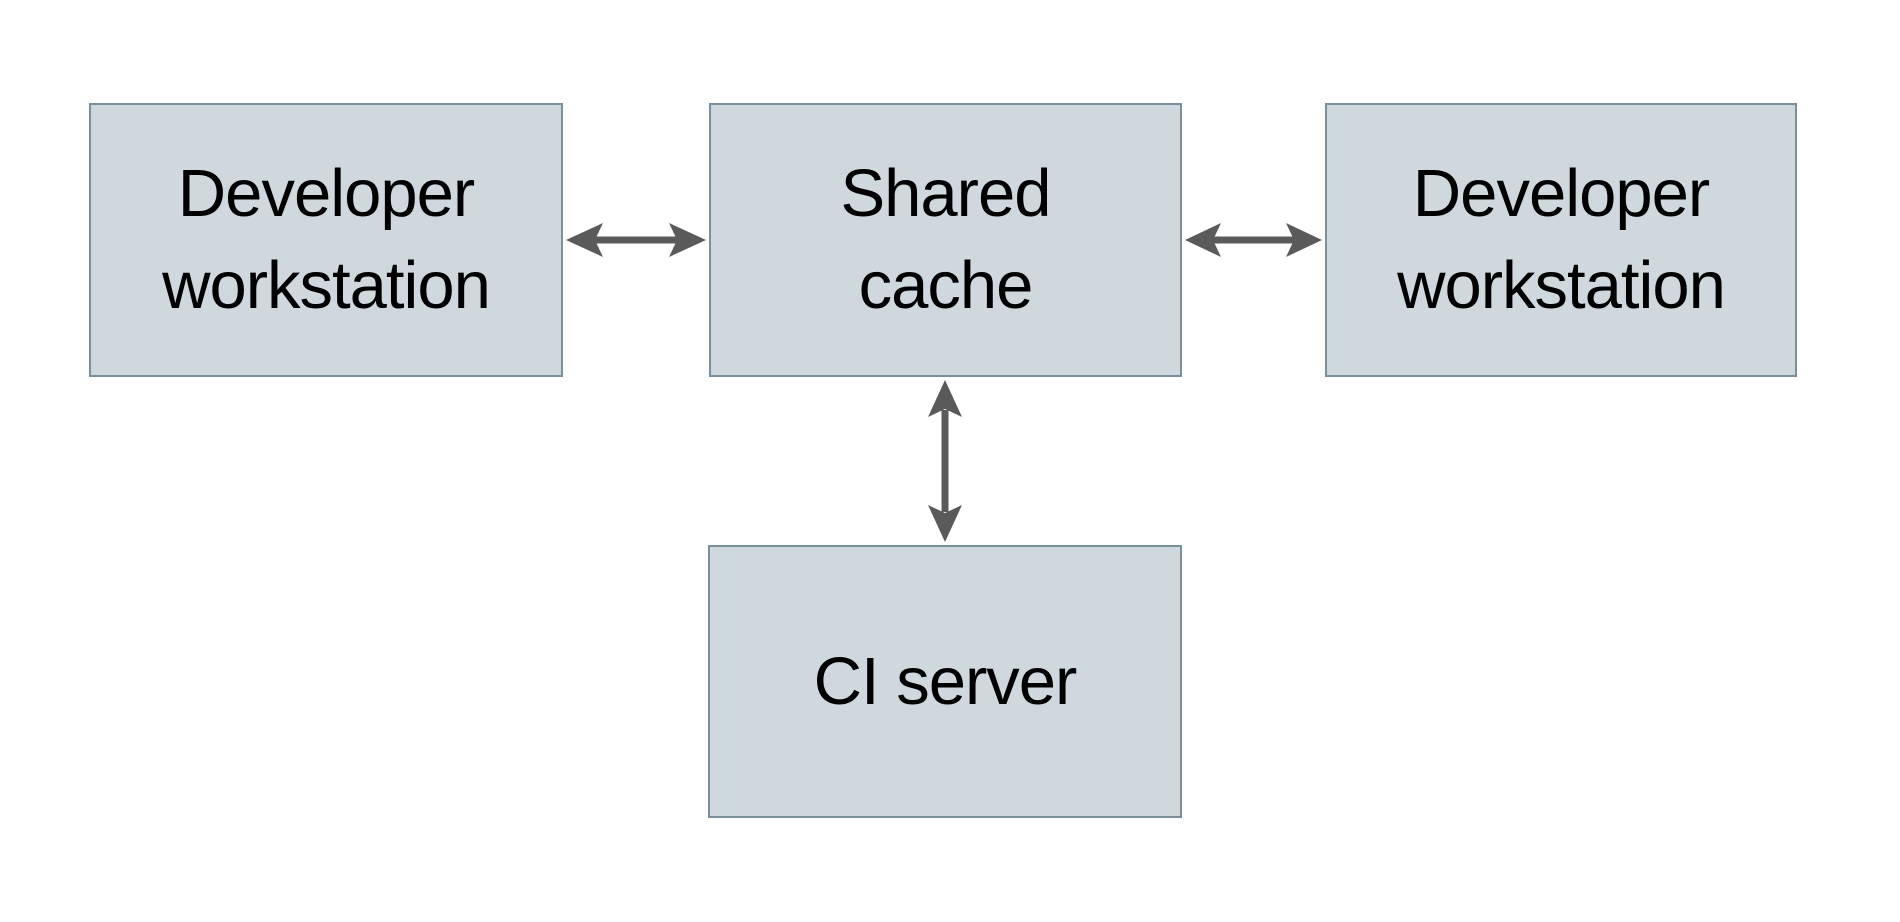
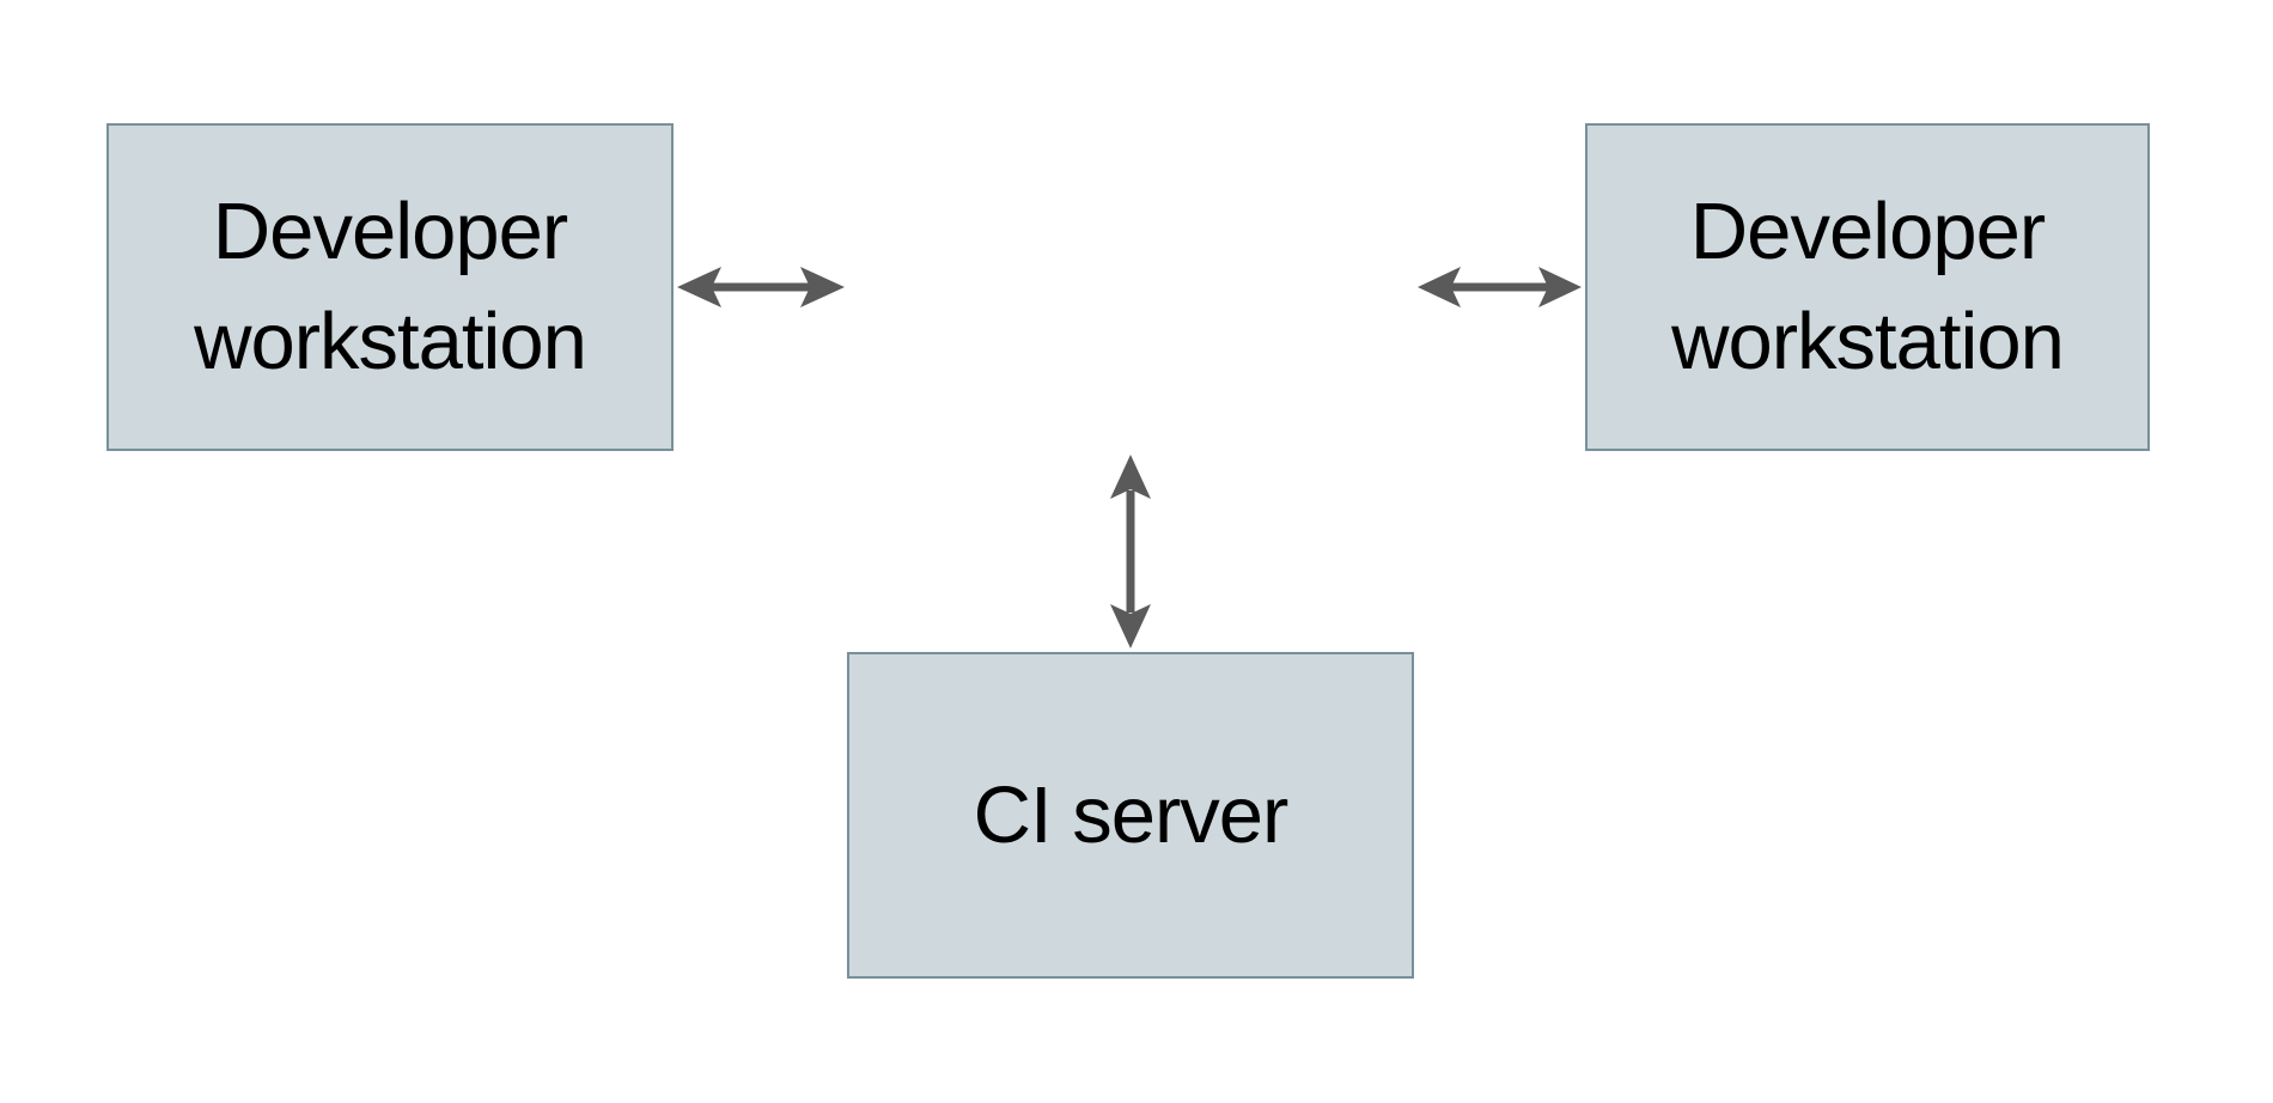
  Developer
  workstation
- Shared
- cache
  Developer
  workstation
  CI server
